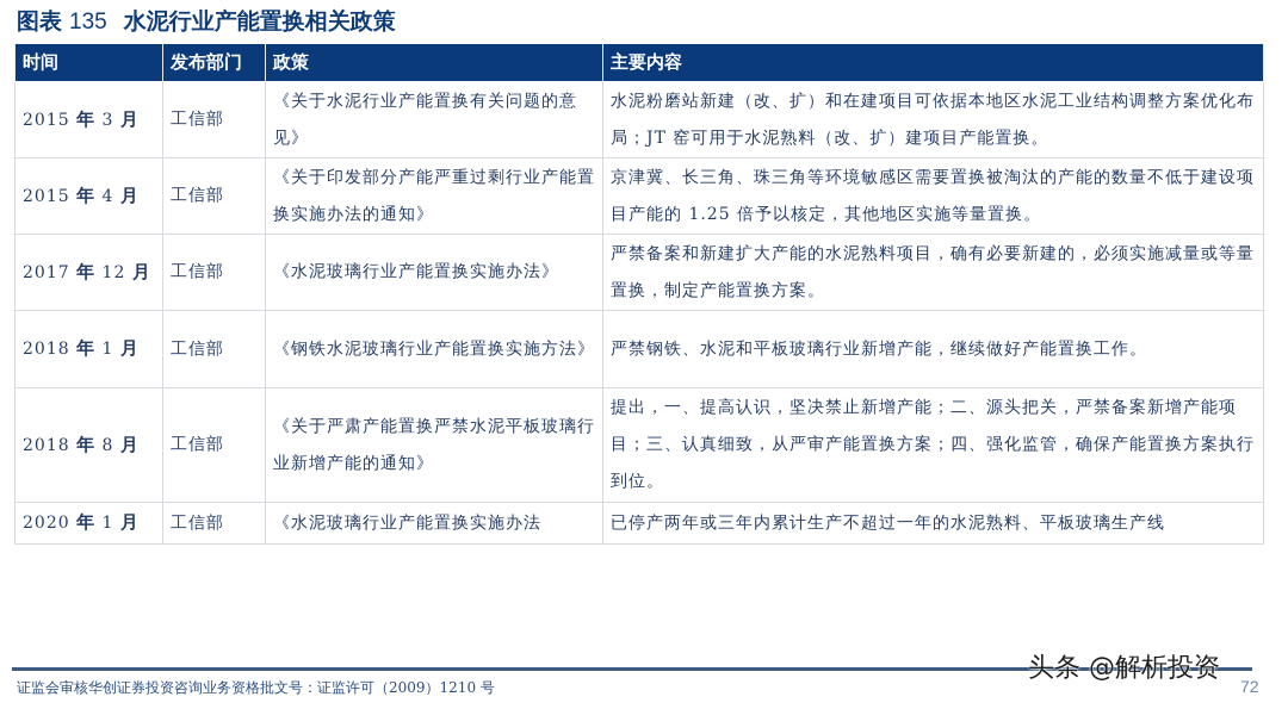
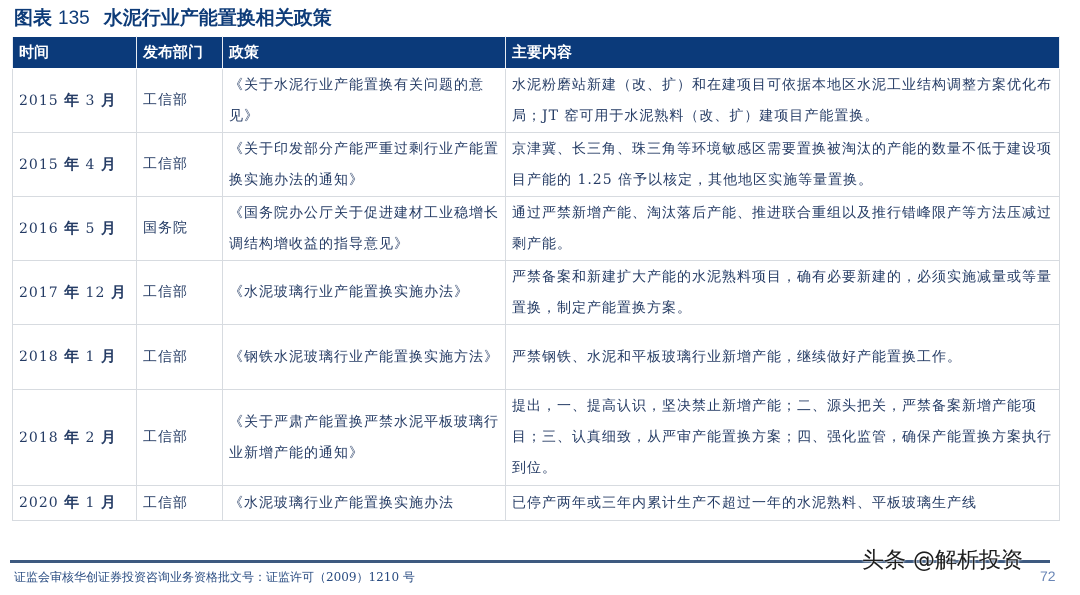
  图表 135 水泥行业产能置换相关政策
  时间	发布部门	政策	主要内容
  2015 年 3 月	工信部	《关于水泥行业产能置换有关问题的意见》	水泥粉磨站新建（改、扩）和在建项目可依据本地区水泥工业结构调整方案优化布局；JT 窑可用于水泥熟料（改、扩）建项目产能置换。
  2015 年 4 月	工信部	《关于印发部分产能严重过剩行业产能置换实施办法的通知》	京津冀、长三角、珠三角等环境敏感区需要置换被淘汰的产能的数量不低于建设项目产能的 1.25 倍予以核定，其他地区实施等量置换。
+ 2016 年 5 月	国务院	《国务院办公厅关于促进建材工业稳增长调结构增收益的指导意见》	通过严禁新增产能、淘汰落后产能、推进联合重组以及推行错峰限产等方法压减过剩产能。
  2017 年 12 月	工信部	《水泥玻璃行业产能置换实施办法》	严禁备案和新建扩大产能的水泥熟料项目，确有必要新建的，必须实施减量或等量置换，制定产能置换方案。
  2018 年 1 月	工信部	《钢铁水泥玻璃行业产能置换实施方法》	严禁钢铁、水泥和平板玻璃行业新增产能，继续做好产能置换工作。
- 2018 年 8 月	工信部	《关于严肃产能置换严禁水泥平板玻璃行业新增产能的通知》	提出，一、提高认识，坚决禁止新增产能；二、源头把关，严禁备案新增产能项目；三、认真细致，从严审产能置换方案；四、强化监管，确保产能置换方案执行到位。
+ 2018 年 2 月	工信部	《关于严肃产能置换严禁水泥平板玻璃行业新增产能的通知》	提出，一、提高认识，坚决禁止新增产能；二、源头把关，严禁备案新增产能项目；三、认真细致，从严审产能置换方案；四、强化监管，确保产能置换方案执行到位。
  2020 年 1 月	工信部	《水泥玻璃行业产能置换实施办法	已停产两年或三年内累计生产不超过一年的水泥熟料、平板玻璃生产线
  证监会审核华创证券投资咨询业务资格批文号：证监许可（2009）1210 号
  72
  头条 @解析投资
